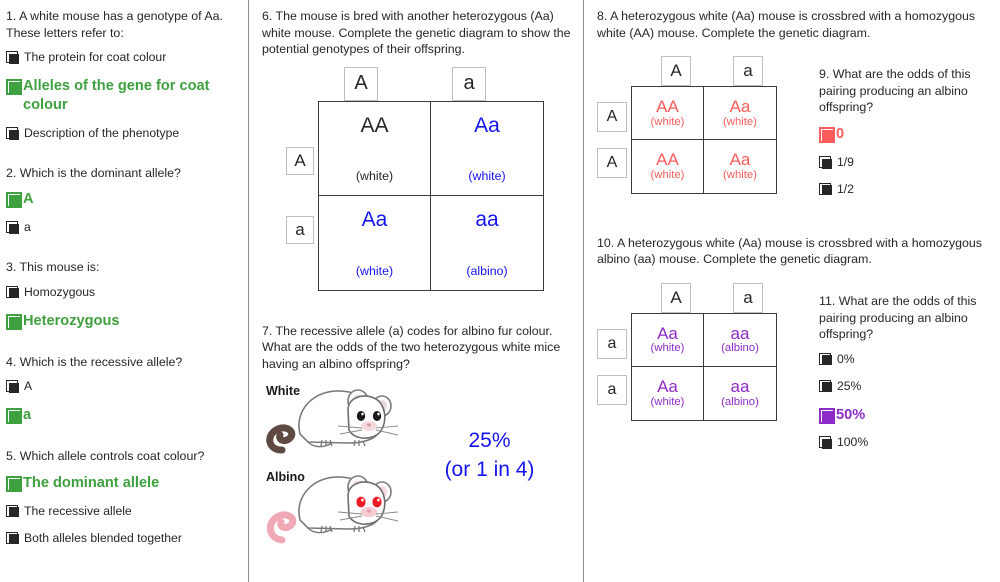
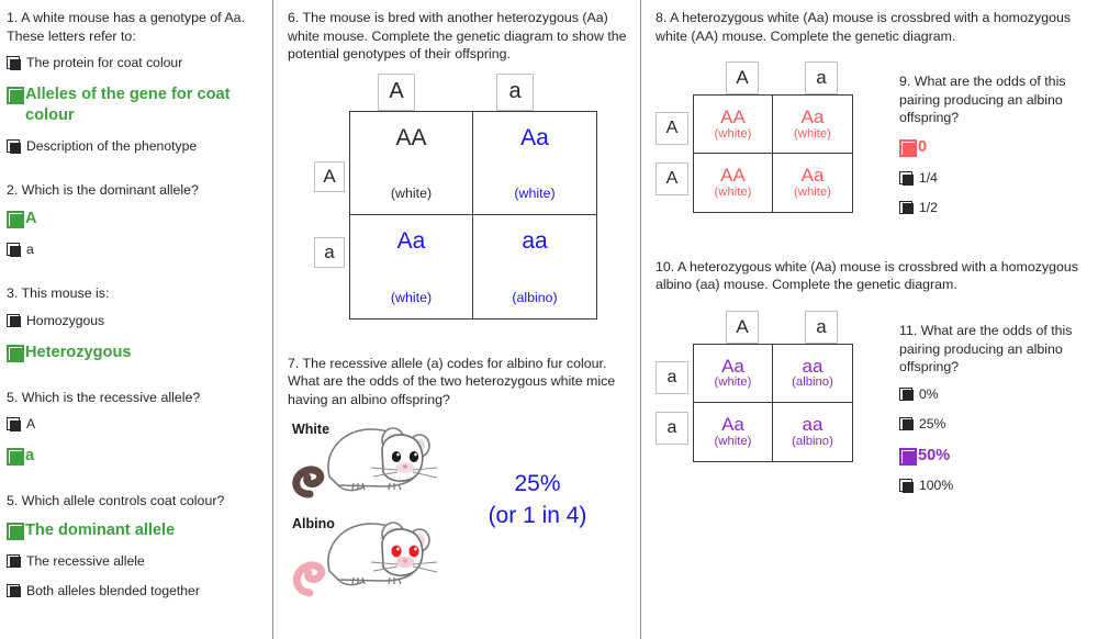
  1. A white mouse has a genotype of Aa. These letters refer to:
  The protein for coat colour
  Alleles of the gene for coat colour
  Description of the phenotype
  2. Which is the dominant allele?
  A
  a
  3. This mouse is:
  Homozygous
  Heterozygous
- 4. Which is the recessive allele?
+ 5. Which is the recessive allele?
  A
  a
  5. Which allele controls coat colour?
  The dominant allele
  The recessive allele
  Both alleles blended together
  6. The mouse is bred with another heterozygous (Aa) white mouse. Complete the genetic diagram to show the potential genotypes of their offspring.
  A
  a
  A
  a
  AA
  (white)
  Aa
  (white)
  Aa
  (white)
  aa
  (albino)
  7. The recessive allele (a) codes for albino fur colour. What are the odds of the two heterozygous white mice having an albino offspring?
  White
  Albino
  25%
  (or 1 in 4)
  8. A heterozygous white (Aa) mouse is crossbred with a homozygous white (AA) mouse. Complete the genetic diagram.
  A
  a
  A
  A
  AA
  (white)
  Aa
  (white)
  AA
  (white)
  Aa
  (white)
  9. What are the odds of this pairing producing an albino offspring?
  0
- 1/9
+ 1/4
  1/2
  10. A heterozygous white (Aa) mouse is crossbred with a homozygous albino (aa) mouse. Complete the genetic diagram.
  A
  a
  a
  a
  Aa
  (white)
  aa
  (albino)
  Aa
  (white)
  aa
  (albino)
  11. What are the odds of this pairing producing an albino offspring?
  0%
  25%
  50%
  100%
